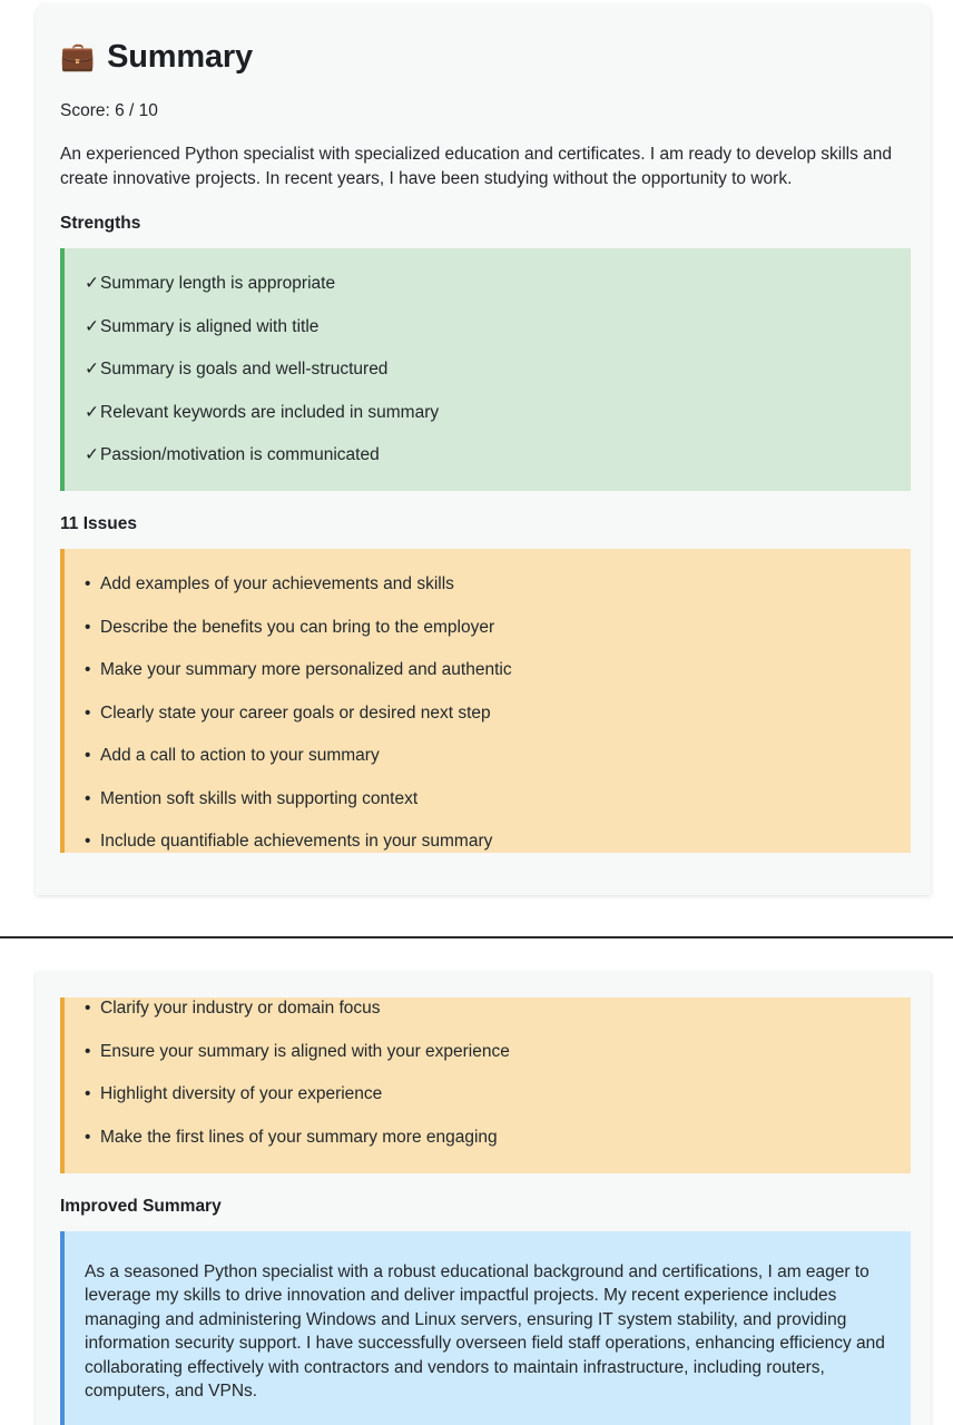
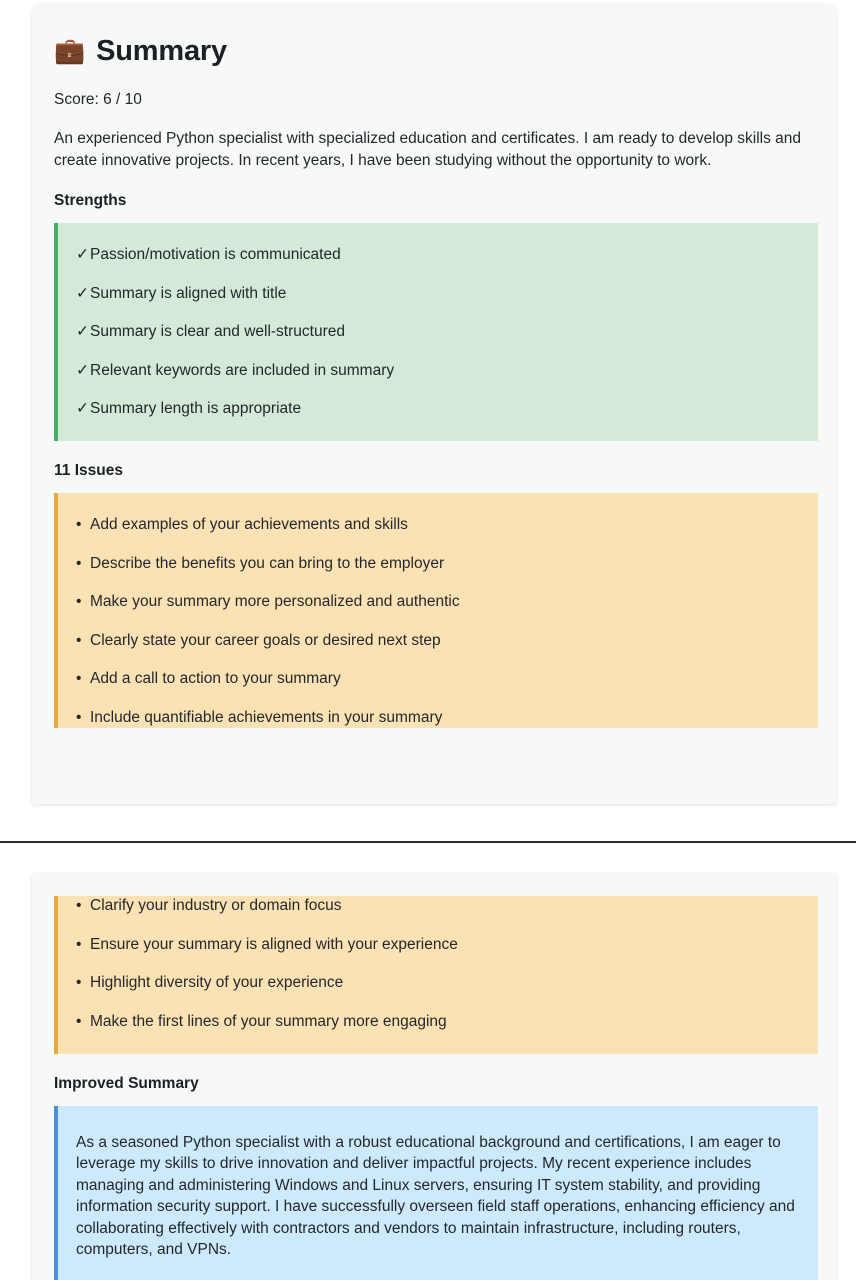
  💼
  Summary
  Score: 6 / 10
  An experienced Python specialist with specialized education and certificates. I am ready to develop skills and create innovative projects. In recent years, I have been studying without the opportunity to work.
  Strengths
- ✓Summary length is appropriate
+ ✓Passion/motivation is communicated
  ✓Summary is aligned with title
- ✓Summary is goals and well-structured
+ ✓Summary is clear and well-structured
  ✓Relevant keywords are included in summary
- ✓Passion/motivation is communicated
+ ✓Summary length is appropriate
  11 Issues
  • Add examples of your achievements and skills
  • Describe the benefits you can bring to the employer
  • Make your summary more personalized and authentic
  • Clearly state your career goals or desired next step
  • Add a call to action to your summary
- • Mention soft skills with supporting context
  • Include quantifiable achievements in your summary
  • Clarify your industry or domain focus
  • Ensure your summary is aligned with your experience
  • Highlight diversity of your experience
  • Make the first lines of your summary more engaging
  Improved Summary
  As a seasoned Python specialist with a robust educational background and certifications, I am eager to leverage my skills to drive innovation and deliver impactful projects. My recent experience includes managing and administering Windows and Linux servers, ensuring IT system stability, and providing information security support. I have successfully overseen field staff operations, enhancing efficiency and collaborating effectively with contractors and vendors to maintain infrastructure, including routers, computers, and VPNs.
